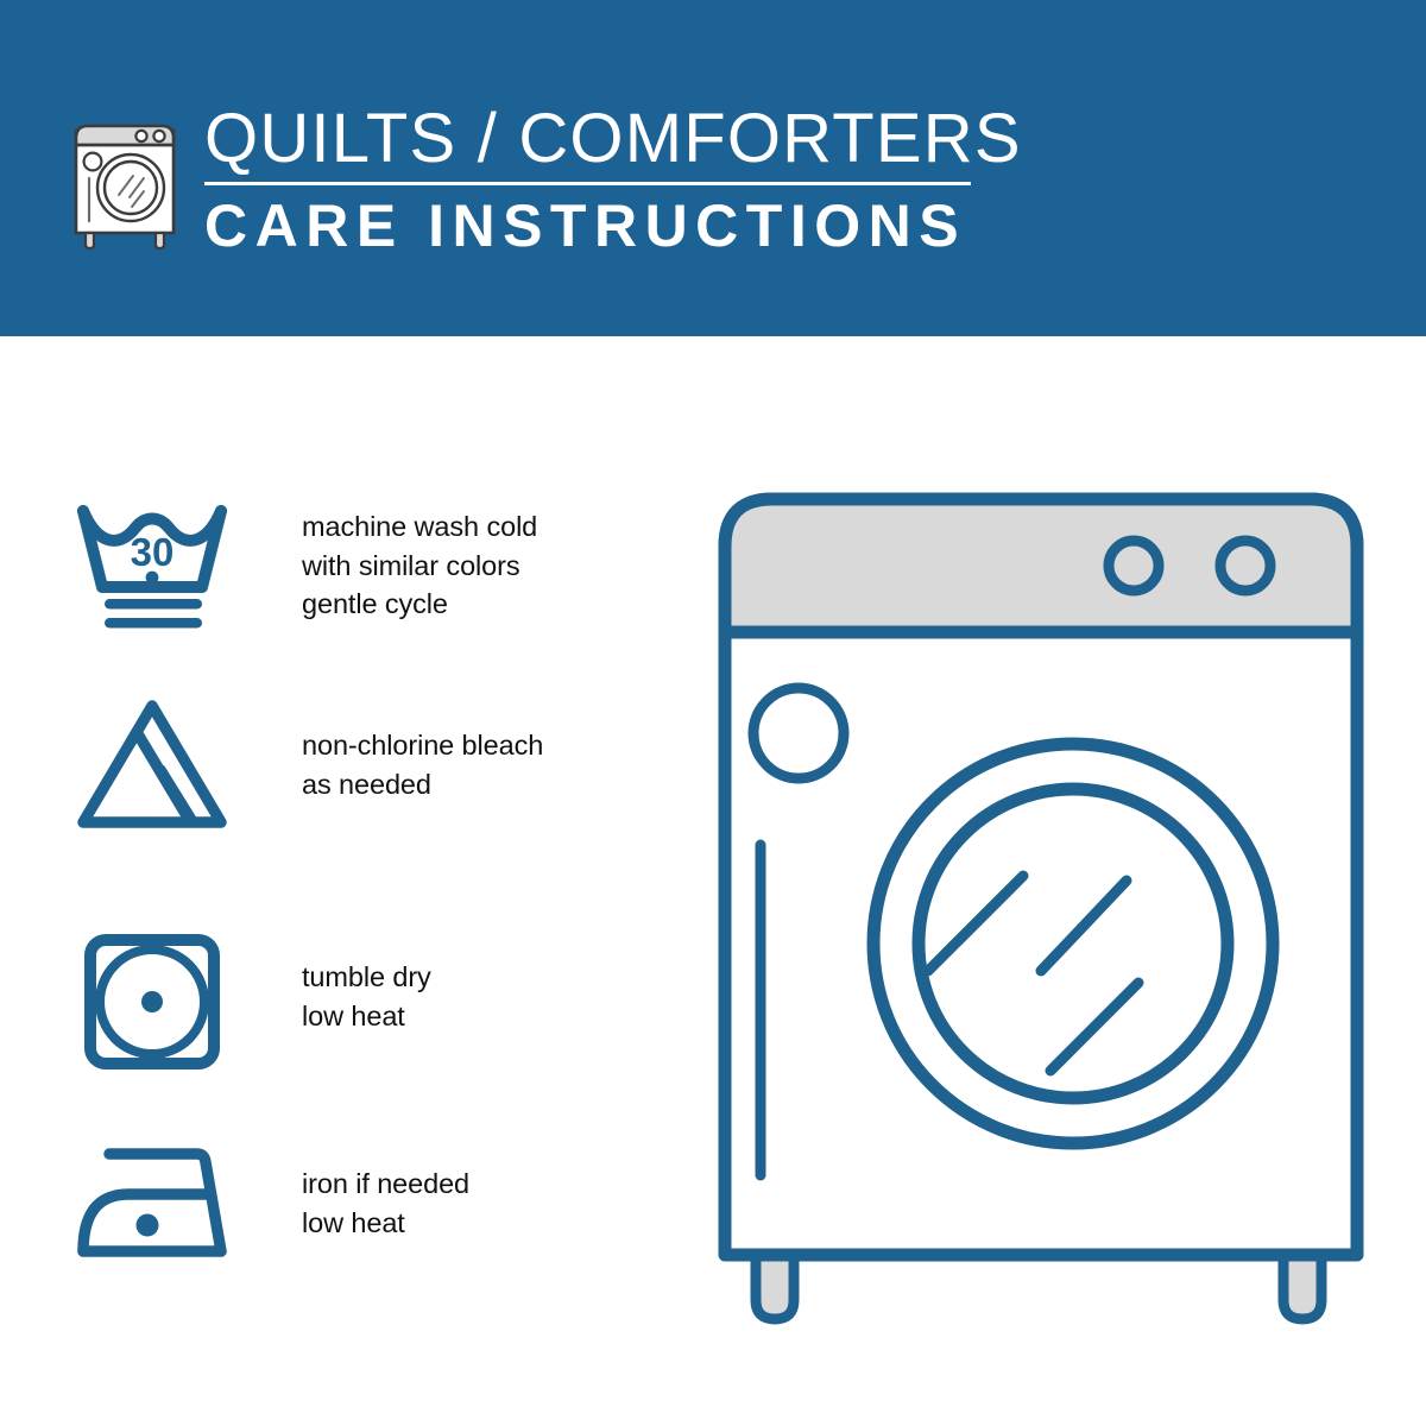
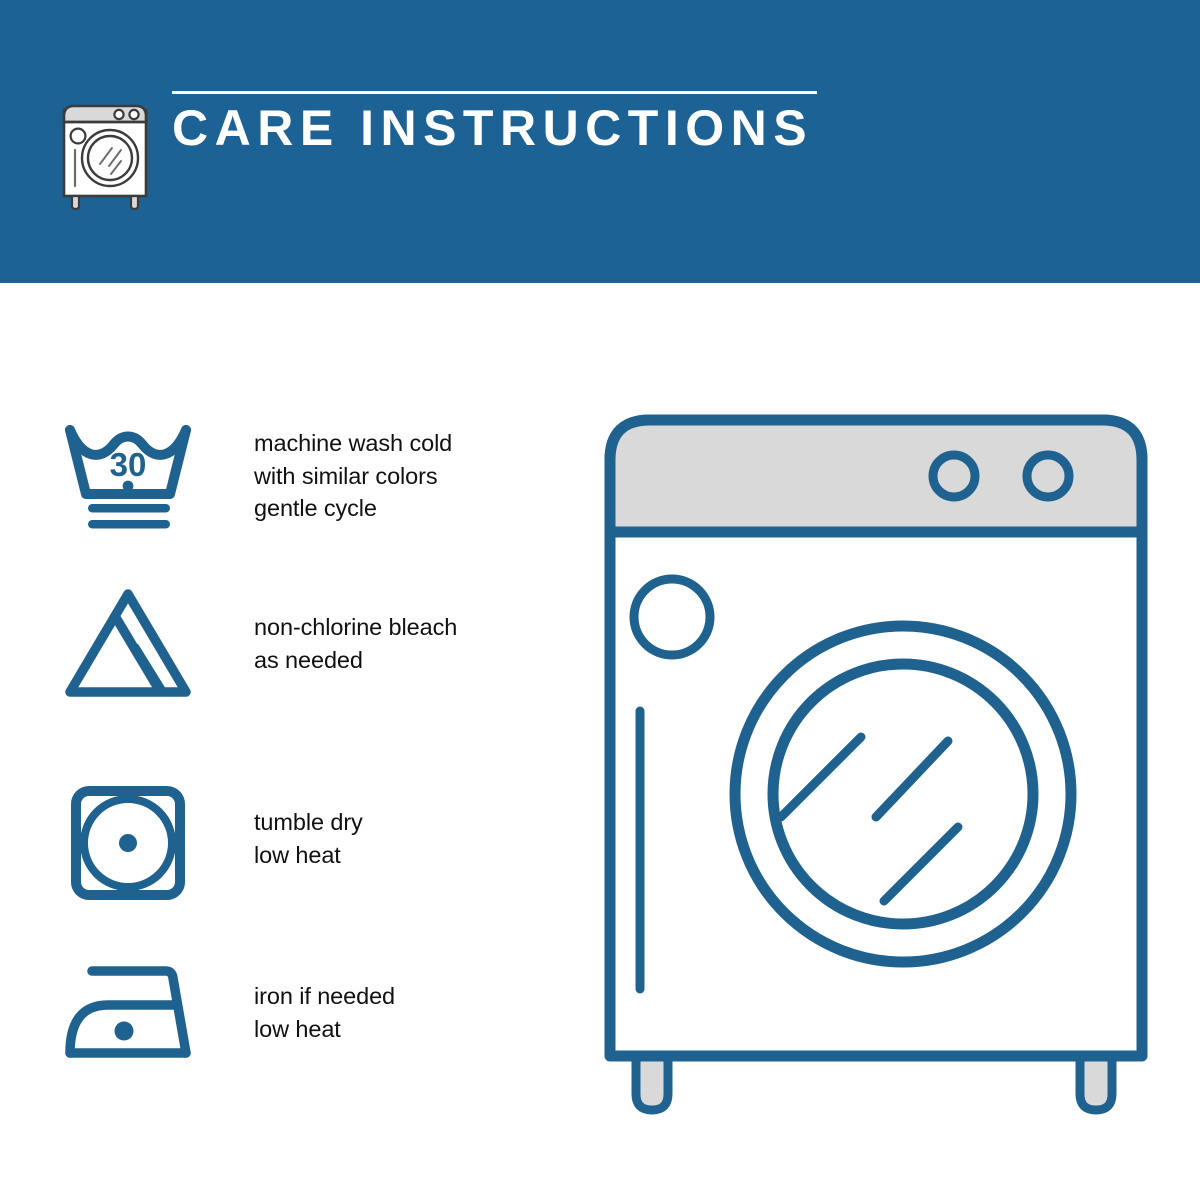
- QUILTS / COMFORTERS
  CARE INSTRUCTIONS
  30
  machine wash cold
  with similar colors
  gentle cycle
  non-chlorine bleach
  as needed
  tumble dry
  low heat
  iron if needed
  low heat
